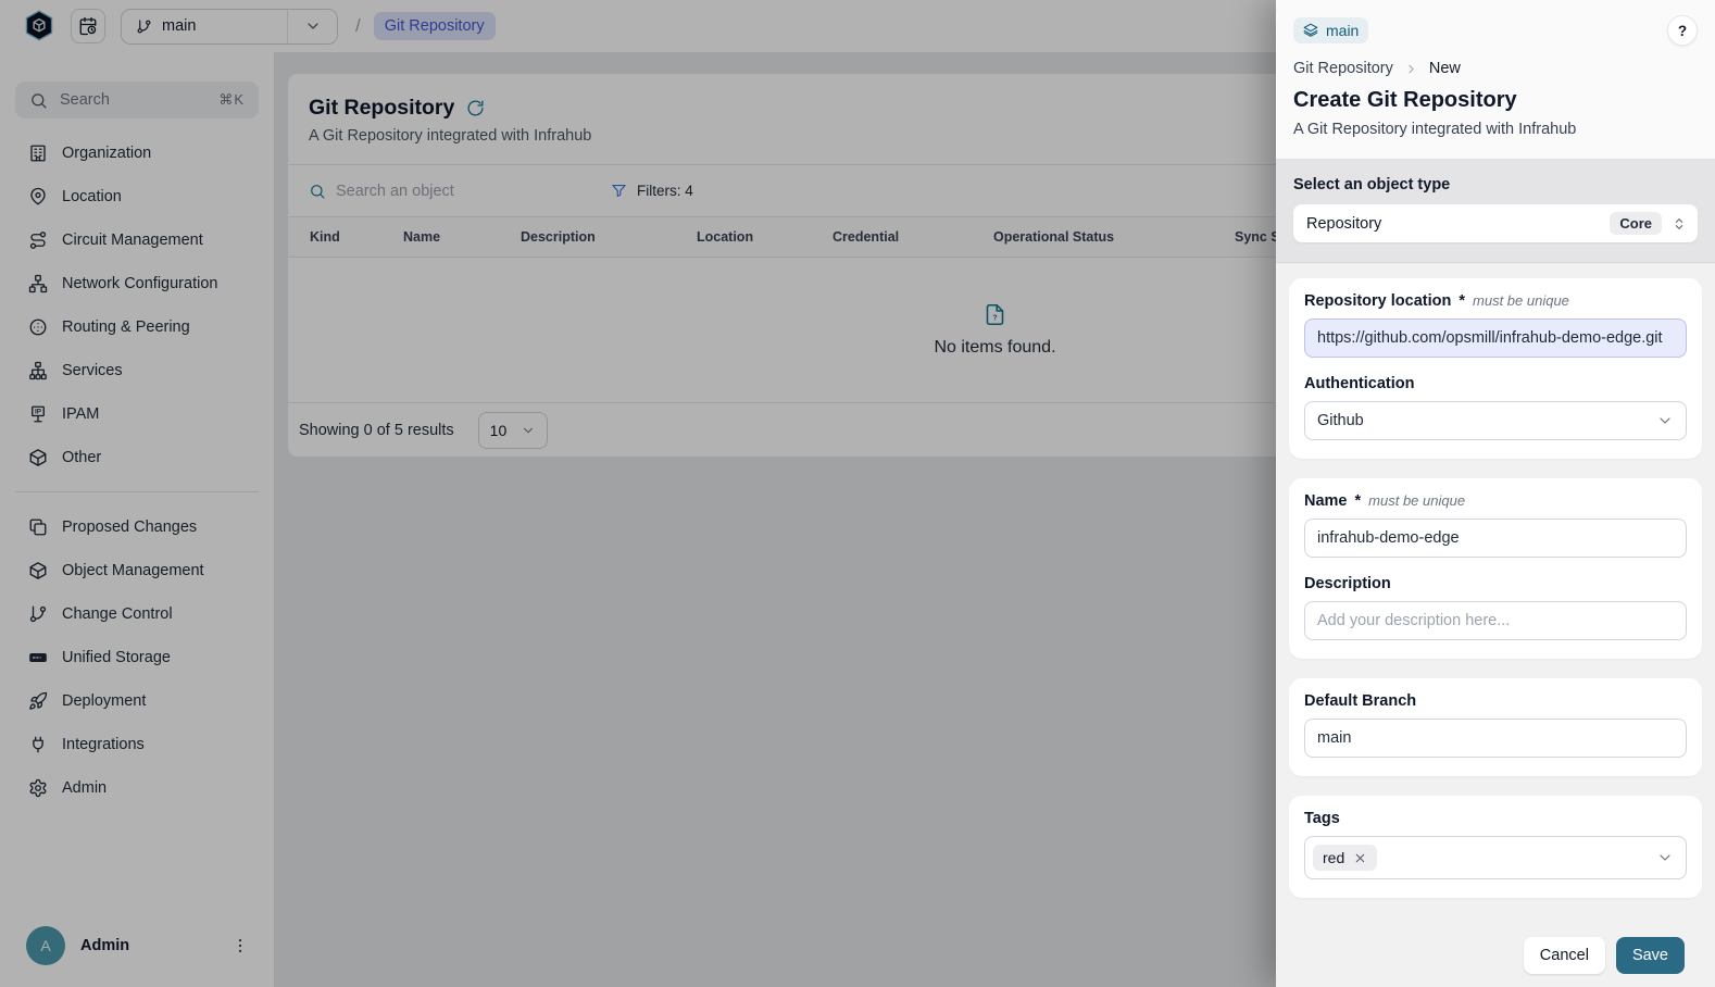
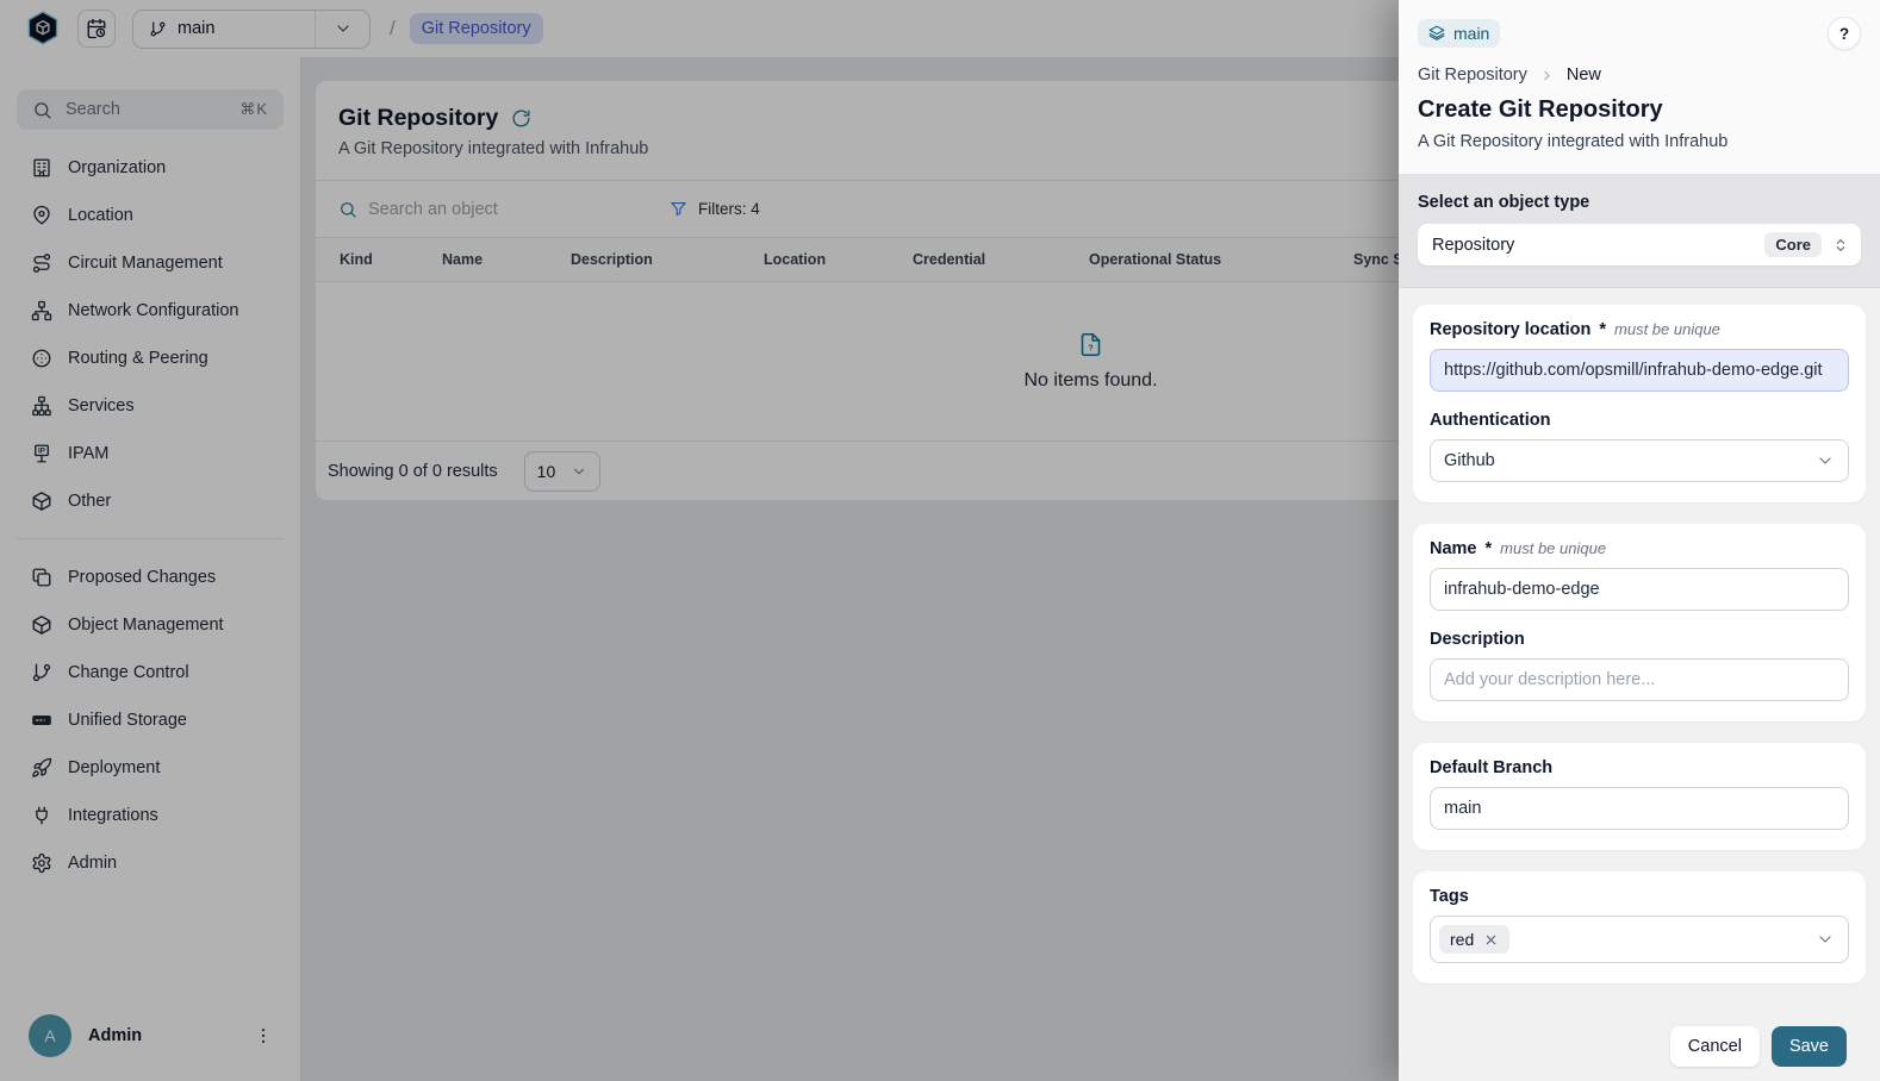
  main
  /
  Git Repository
  Search
  ⌘K
  Organization
  Location
  Circuit Management
  Network Configuration
  Routing & Peering
  Services
  IPAM
  Other
  Proposed Changes
  Object Management
  Change Control
  Unified Storage
  Deployment
  Integrations
  Admin
  A
  Admin
  Git Repository
  A Git Repository integrated with Infrahub
  Search an object
  Filters: 4
  Kind
  Name
  Description
  Location
  Credential
  Operational Status
  No items found.
- Showing 0 of 5 results
+ Showing 0 of 0 results
  10
  main
  ?
  Git Repository
  New
  Create Git Repository
  A Git Repository integrated with Infrahub
  Select an object type
  Repository
  Core
  Repository location
  *
  must be unique
  https://github.com/opsmill/infrahub-demo-edge.git
  Authentication
  Github
  Name
  *
  must be unique
  infrahub-demo-edge
  Description
  Add your description here...
  Default Branch
  main
  Tags
  red
  Cancel
  Save
